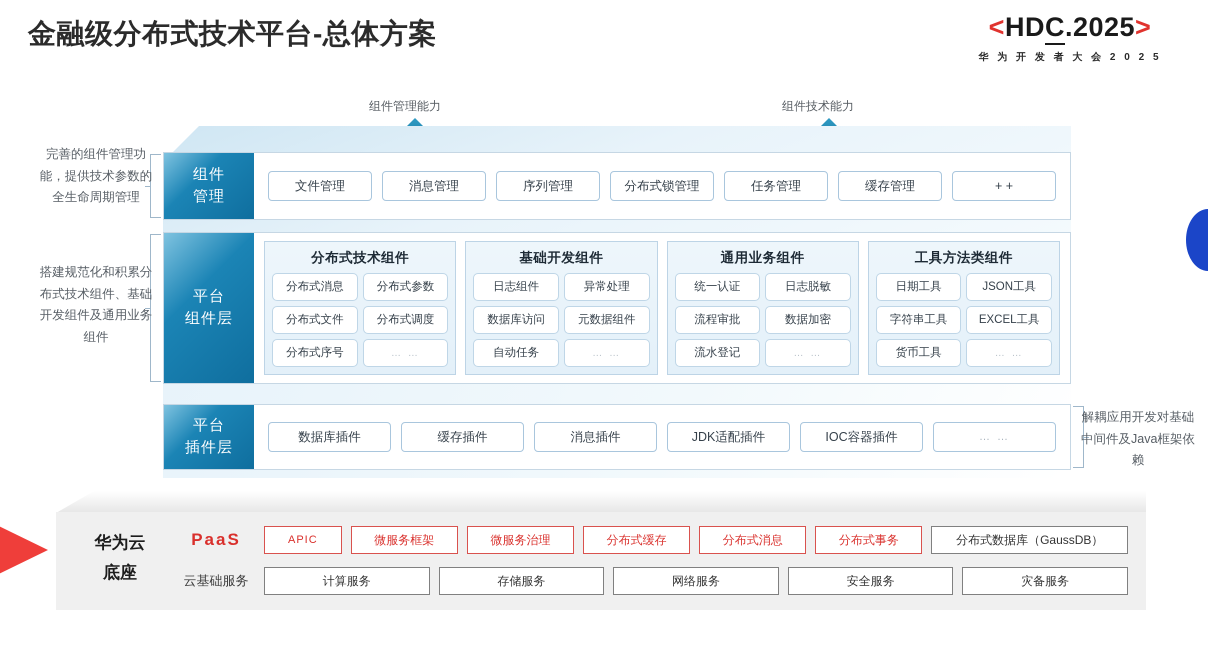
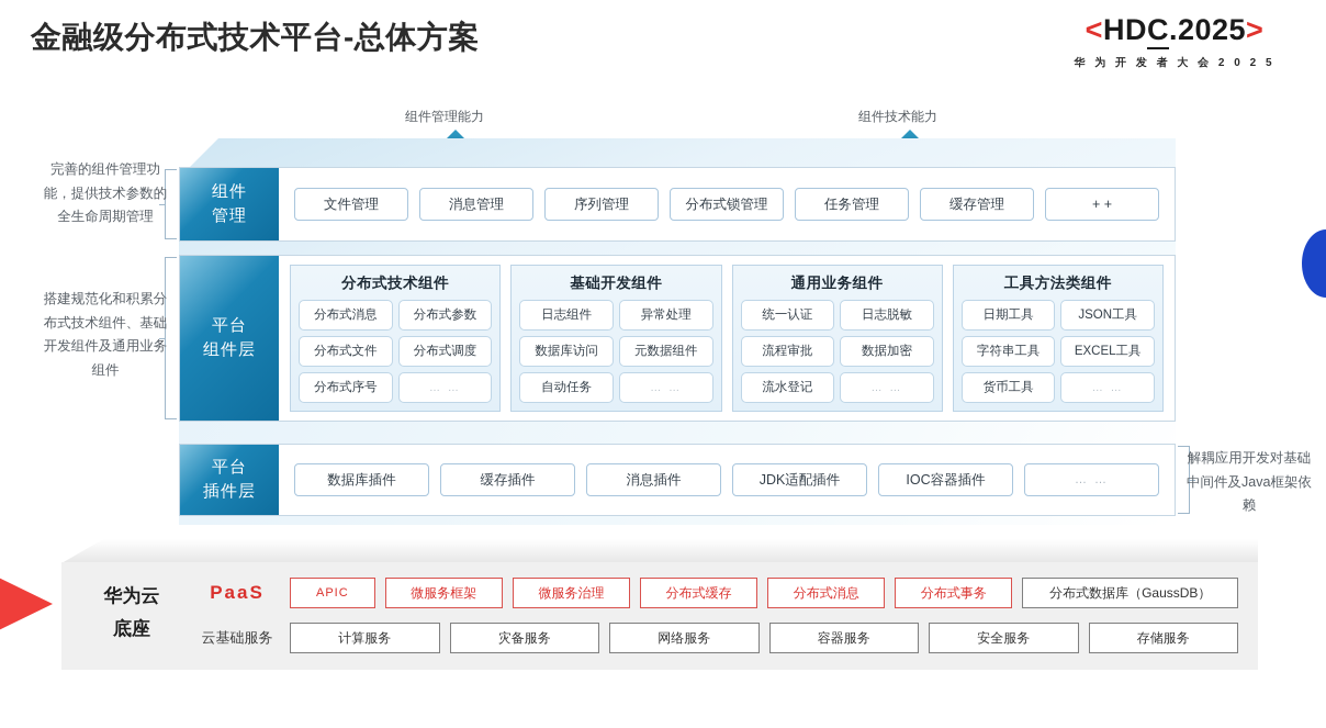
  金融级分布式技术平台-总体方案
  <HDC.2025>
  华 为 开 发 者 大 会 2 0 2 5
  组件管理能力
  组件技术能力
  完善的组件管理功能，提供技术参数的全生命周期管理
  搭建规范化和积累分布式技术组件、基础开发组件及通用业务组件
  解耦应用开发对基础中间件及Java框架依赖
  组件
  管理
  文件管理
  消息管理
  序列管理
  分布式锁管理
  任务管理
  缓存管理
  + +
  平台
  组件层
  分布式技术组件
  分布式消息
  分布式参数
  分布式文件
  分布式调度
  分布式序号
  … …
  基础开发组件
  日志组件
  异常处理
  数据库访问
  元数据组件
  自动任务
  … …
  通用业务组件
  统一认证
  日志脱敏
  流程审批
  数据加密
  流水登记
  … …
  工具方法类组件
  日期工具
  JSON工具
  字符串工具
  EXCEL工具
  货币工具
  … …
  平台
  插件层
  数据库插件
  缓存插件
  消息插件
  JDK适配插件
  IOC容器插件
  … …
  华为云
  底座
  PaaS
  APIC
  微服务框架
  微服务治理
  分布式缓存
  分布式消息
  分布式事务
  分布式数据库（GaussDB）
  云基础服务
  计算服务
- 存储服务
+ 灾备服务
  网络服务
+ 容器服务
  安全服务
- 灾备服务
+ 存储服务
